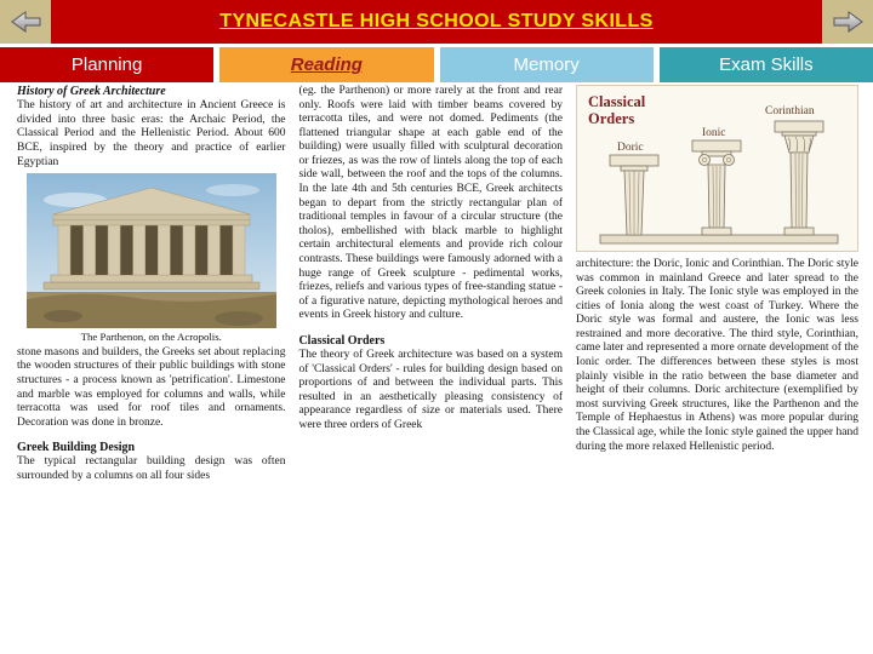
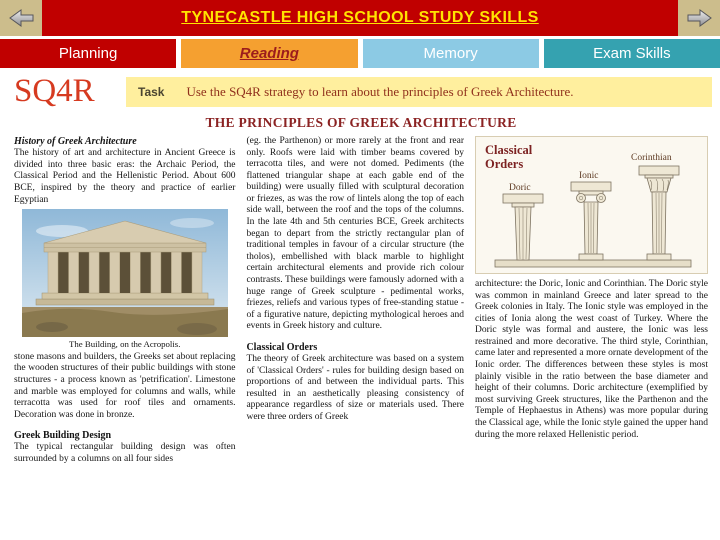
  TYNECASTLE HIGH SCHOOL STUDY SKILLS
  Planning
  Reading
  Memory
  Exam Skills
+ SQ4R
+ Task
+ Use the SQ4R strategy to learn about the principles of Greek Architecture.
+ THE PRINCIPLES OF GREEK ARCHITECTURE
  History of Greek Architecture
  The history of art and architecture in Ancient Greece is divided into three basic eras: the Archaic Period, the Classical Period and the Hellenistic Period. About 600 BCE, inspired by the theory and practice of earlier Egyptian
- The Parthenon, on the Acropolis.
+ The Building, on the Acropolis.
  stone masons and builders, the Greeks set about replacing the wooden structures of their public buildings with stone structures - a process known as 'petrification'. Limestone and marble was employed for columns and walls, while terracotta was used for roof tiles and ornaments. Decoration was done in bronze.
  Greek Building Design
  The typical rectangular building design was often surrounded by a columns on all four sides
  (eg. the Parthenon) or more rarely at the front and rear only. Roofs were laid with timber beams covered by terracotta tiles, and were not domed. Pediments (the flattened triangular shape at each gable end of the building) were usually filled with sculptural decoration or friezes, as was the row of lintels along the top of each side wall, between the roof and the tops of the columns. In the late 4th and 5th centuries BCE, Greek architects began to depart from the strictly rectangular plan of traditional temples in favour of a circular structure (the tholos), embellished with black marble to highlight certain architectural elements and provide rich colour contrasts. These buildings were famously adorned with a huge range of Greek sculpture - pedimental works, friezes, reliefs and various types of free-standing statue - of a figurative nature, depicting mythological heroes and events in Greek history and culture.
  Classical Orders
  The theory of Greek architecture was based on a system of 'Classical Orders' - rules for building design based on proportions of and between the individual parts. This resulted in an aesthetically pleasing consistency of appearance regardless of size or materials used. There were three orders of Greek
  Classical
  Orders
  Doric
  Ionic
  Corinthian
  architecture: the Doric, Ionic and Corinthian. The Doric style was common in mainland Greece and later spread to the Greek colonies in Italy. The Ionic style was employed in the cities of Ionia along the west coast of Turkey. Where the Doric style was formal and austere, the Ionic was less restrained and more decorative. The third style, Corinthian, came later and represented a more ornate development of the Ionic order. The differences between these styles is most plainly visible in the ratio between the base diameter and height of their columns. Doric architecture (exemplified by most surviving Greek structures, like the Parthenon and the Temple of Hephaestus in Athens) was more popular during the Classical age, while the Ionic style gained the upper hand during the more relaxed Hellenistic period.
